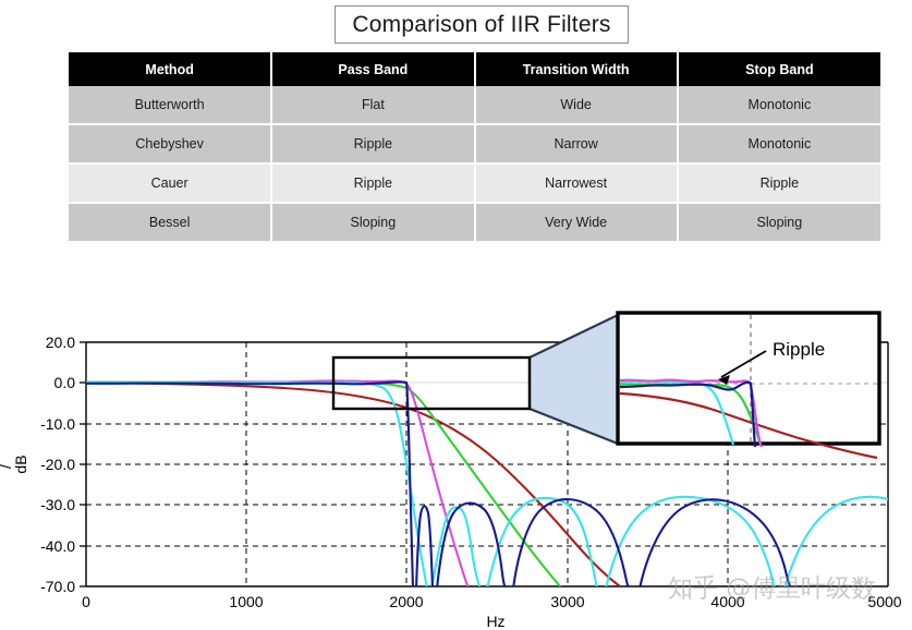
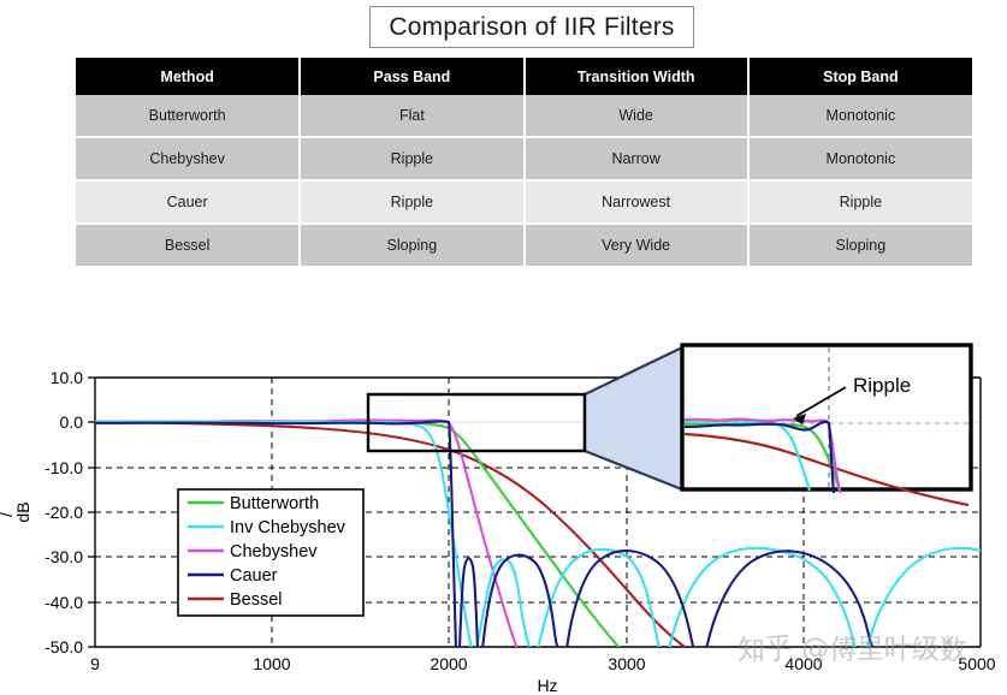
  Comparison of IIR Filters
  Method	Pass Band	Transition Width	Stop Band
  Butterworth	Flat	Wide	Monotonic
  Chebyshev	Ripple	Narrow	Monotonic
  Cauer	Ripple	Narrowest	Ripple
  Bessel	Sloping	Very Wide	Sloping
- 20.0
+ 10.0
  0.0
  -10.0
  -20.0
  -30.0
  -40.0
- -70.0
+ -50.0
- 0
+ 9
  1000
  2000
  3000
  4000
  5000
  Hz
  Ripple
+ Butterworth
+ Inv Chebyshev
+ Chebyshev
+ Cauer
+ Bessel
  知乎 @傅里叶级数
